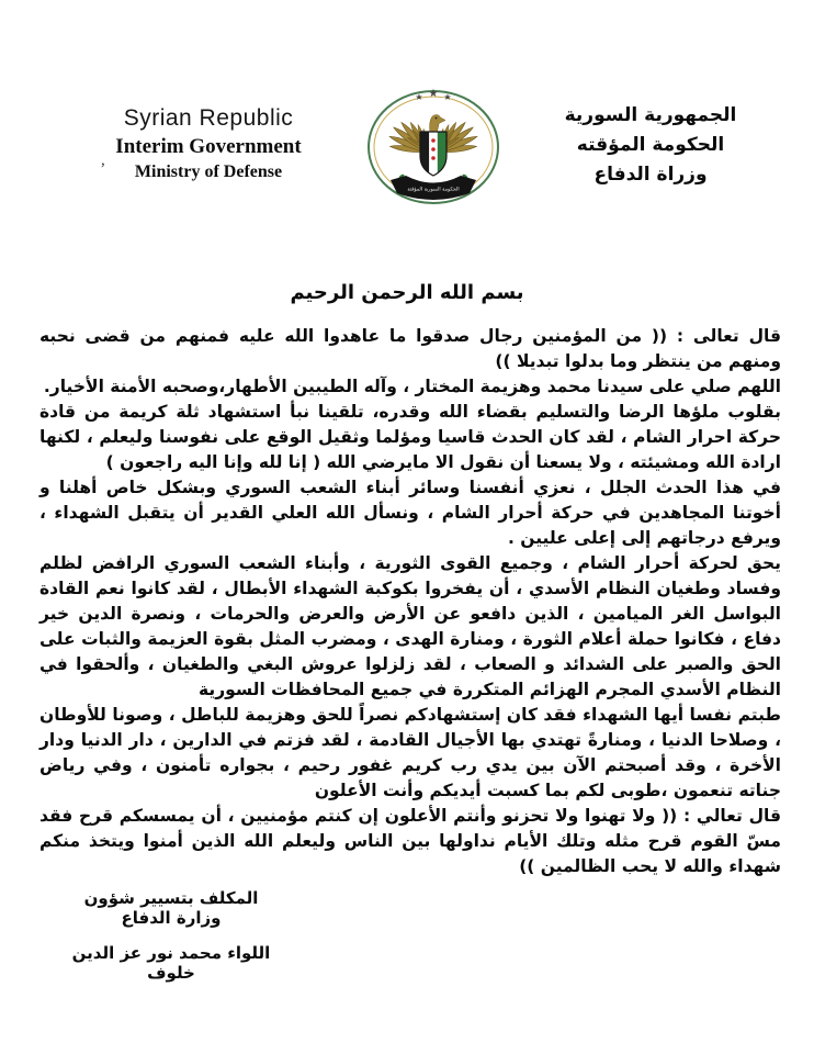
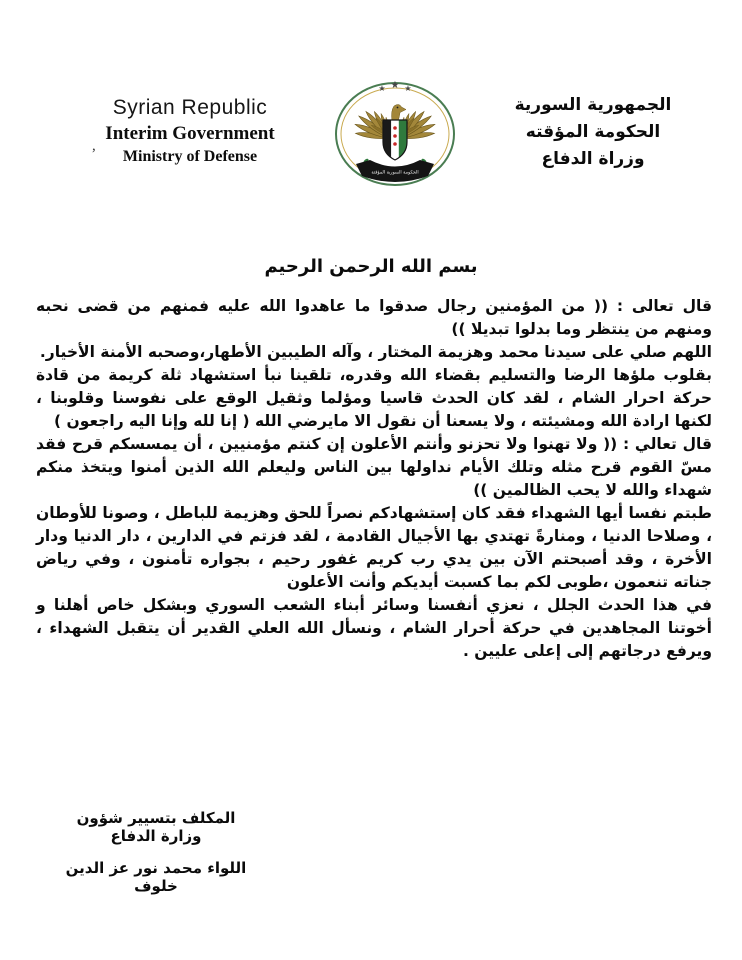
  Syrian Republic
  Interim Government
  Ministry of Defense
  ,
  ★
  ★
  ★
  الجمهورية السورية
  الحكومة المؤقته
  وزراة الدفاع
  بسم الله الرحمن الرحيم
  قال تعالى : (( من المؤمنين رجال صدقوا ما عاهدوا الله عليه فمنهم من قضى نحبه ومنهم من ينتظر وما بدلوا تبديلا ))
  اللهم صلي على سيدنا محمد وهزيمة المختار ، وآله الطيبين الأطهار،وصحبه الأمنة الأخيار.
- بقلوب ملؤها الرضا والتسليم بقضاء الله وقدره، تلقينا نبأ استشهاد ثلة كريمة من قادة حركة احرار الشام ، لقد كان الحدث قاسيا ومؤلما وثقيل الوقع على نفوسنا وليعلم ، لكنها ارادة الله ومشيئته ، ولا يسعنا أن نقول الا مايرضي الله ( إنا لله وإنا اليه راجعون )
+ بقلوب ملؤها الرضا والتسليم بقضاء الله وقدره، تلقينا نبأ استشهاد ثلة كريمة من قادة حركة احرار الشام ، لقد كان الحدث قاسيا ومؤلما وثقيل الوقع على نفوسنا وقلوبنا ، لكنها ارادة الله ومشيئته ، ولا يسعنا أن نقول الا مايرضي الله ( إنا لله وإنا اليه راجعون )
- في هذا الحدث الجلل ، نعزي أنفسنا وسائر أبناء الشعب السوري وبشكل خاص أهلنا و أخوتنا المجاهدين في حركة أحرار الشام ، ونسأل الله العلي القدير أن يتقبل الشهداء ، ويرفع درجاتهم إلى إعلى عليين .
+ قال تعالي : (( ولا تهنوا ولا تحزنو وأنتم الأعلون إن كنتم مؤمنيين ، أن يمسسكم قرح فقد مسّ القوم قرح مثله وتلك الأيام نداولها بين الناس وليعلم الله الذين أمنوا ويتخذ منكم شهداء والله لا يحب الظالمين ))
- يحق لحركة أحرار الشام ، وجميع القوى الثورية ، وأبناء الشعب السوري الرافض لظلم وفساد وطغيان النظام الأسدي ، أن يفخروا بكوكبة الشهداء الأبطال ، لقد كانوا نعم القادة البواسل الغر الميامين ، الذين دافعو عن الأرض والعرض والحرمات ، ونصرة الدين خير دفاع ، فكانوا حملة أعلام الثورة ، ومنارة الهدى ، ومضرب المثل بقوة العزيمة والثبات على الحق والصبر على الشدائد و الصعاب ، لقد زلزلوا عروش البغي والطغيان ، وألحقوا في النظام الأسدي المجرم الهزائم المتكررة في جميع المحافظات السورية
  طبتم نفسا أيها الشهداء فقد كان إستشهادكم نصراً للحق وهزيمة للباطل ، وصونا للأوطان ، وصلاحا الدنيا ، ومنارةً تهتدي بها الأجيال القادمة ، لقد فزتم في الدارين ، دار الدنيا ودار الأخرة ، وقد أصبحتم الآن بين يدي رب كريم غفور رحيم ، بجواره تأمنون ، وفي رياض جناته تنعمون ،طوبى لكم بما كسبت أيديكم وأنت الأعلون
- قال تعالي : (( ولا تهنوا ولا تحزنو وأنتم الأعلون إن كنتم مؤمنيين ، أن يمسسكم قرح فقد مسّ القوم قرح مثله وتلك الأيام نداولها بين الناس وليعلم الله الذين أمنوا ويتخذ منكم شهداء والله لا يحب الظالمين ))
+ في هذا الحدث الجلل ، نعزي أنفسنا وسائر أبناء الشعب السوري وبشكل خاص أهلنا و أخوتنا المجاهدين في حركة أحرار الشام ، ونسأل الله العلي القدير أن يتقبل الشهداء ، ويرفع درجاتهم إلى إعلى عليين .
  المكلف بتسيير شؤون وزارة الدفاع
  اللواء محمد نور عز الدين خلوف
